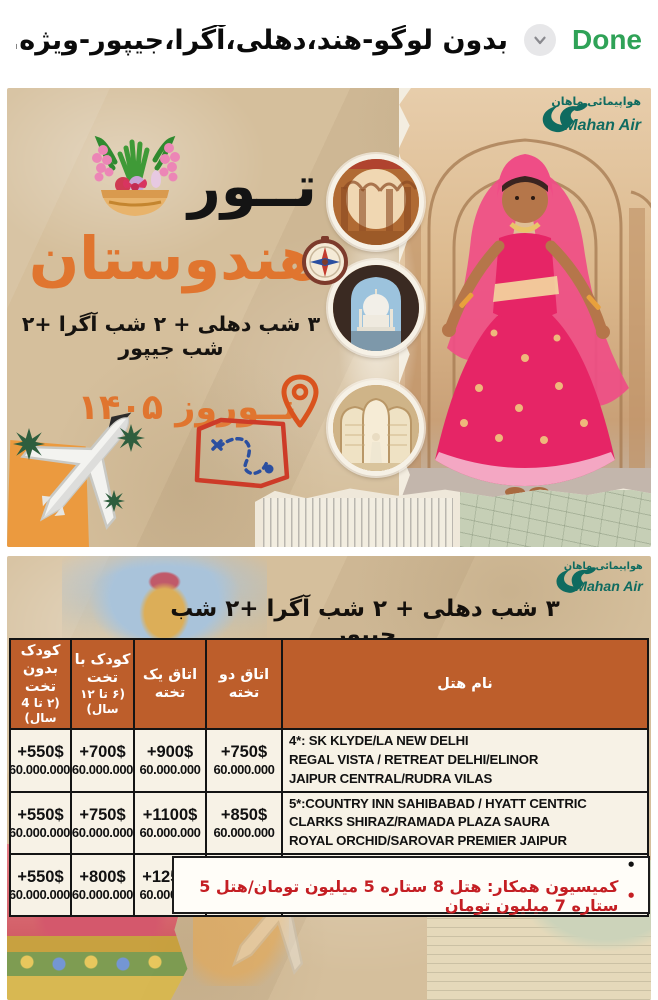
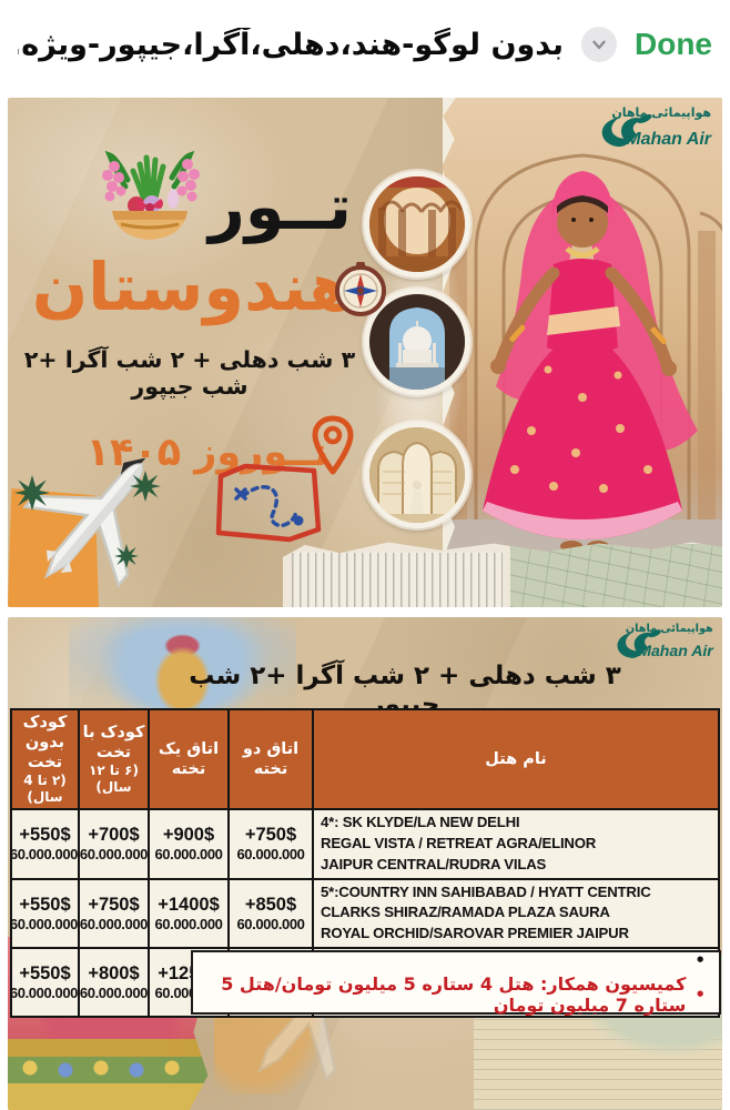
  بدون لوگو-هند،دهلی،آگرا،جیپور-ویژه
  Done
  هواپیمائی ماهان
  Mahan Air
  تــور
  هندوستان
  ۳ شب دهلی + ۲ شب آگرا +۲ شب جیپور
  ــوروز ۱۴۰۵
  هواپیمائی ماهان
  Mahan Air
  ۳ شب دهلی + ۲ شب آگرا +۲ شب جیپور
  نام هتل	اتاق دو تخته	اتاق یک تخته	کودک با تخت (۶ تا ۱۲ سال)	کودک بدون تخت (۲ تا 4 سال)
- 4*: SK KLYDE/LA NEW DELHI REGAL VISTA / RETREAT DELHI/ELINOR JAIPUR CENTRAL/RUDRA VILAS	750$+60.000.000	900$+60.000.000	700$+60.000.000	550$+60.000.000
+ 4*: SK KLYDE/LA NEW DELHI REGAL VISTA / RETREAT AGRA/ELINOR JAIPUR CENTRAL/RUDRA VILAS	750$+60.000.000	900$+60.000.000	700$+60.000.000	550$+60.000.000
- 5*:COUNTRY INN SAHIBABAD / HYATT CENTRIC CLARKS SHIRAZ/RAMADA PLAZA SAURA ROYAL ORCHID/SAROVAR PREMIER JAIPUR	850$+60.000.000	1100$+60.000.000	750$+60.000.000	550$+60.000.000
+ 5*:COUNTRY INN SAHIBABAD / HYATT CENTRIC CLARKS SHIRAZ/RAMADA PLAZA SAURA ROYAL ORCHID/SAROVAR PREMIER JAIPUR	850$+60.000.000	1400$+60.000.000	750$+60.000.000	550$+60.000.000
  •
  •
- کمیسیون همکار: هتل 8 ستاره 5 میلیون تومان/هتل 5 ستاره 7 میلیون تومان
+ کمیسیون همکار: هتل 4 ستاره 5 میلیون تومان/هتل 5 ستاره 7 میلیون تومان
